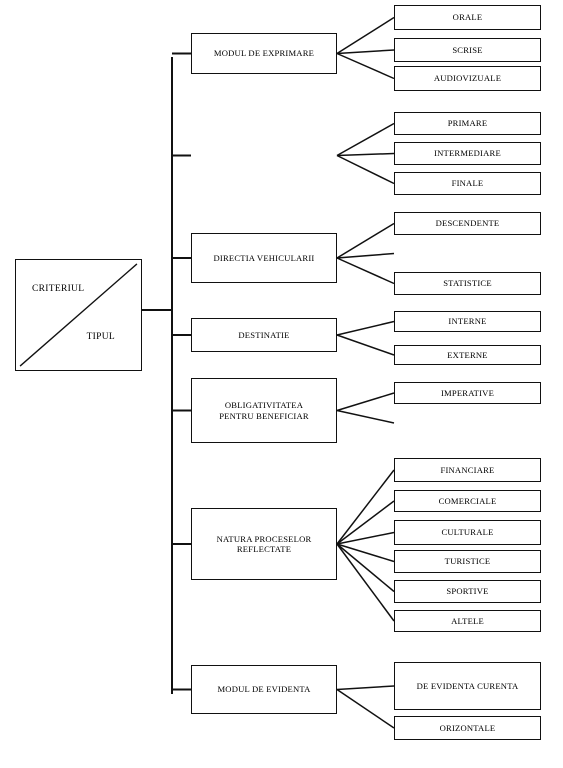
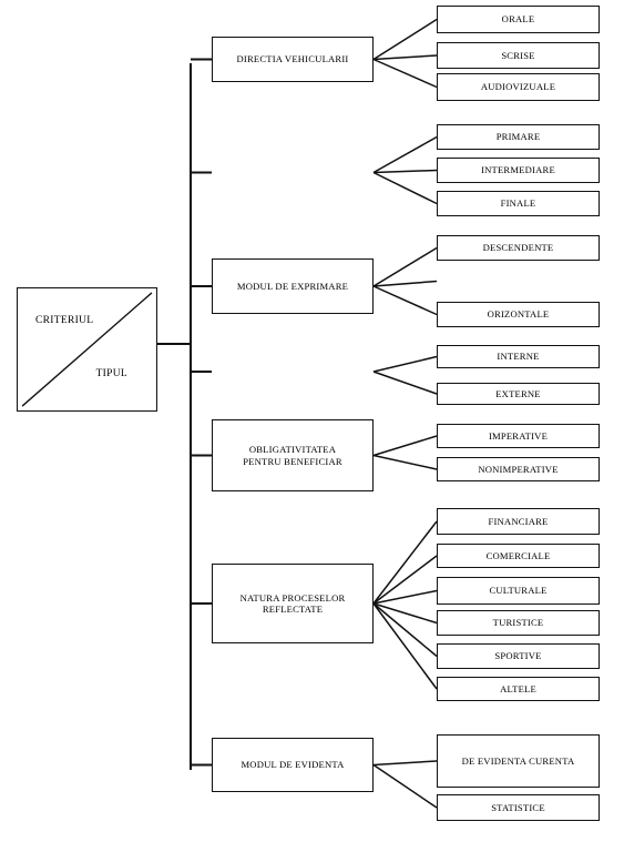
  CRITERIUL
  TIPUL
- MODUL DE EXPRIMARE
+ DIRECTIA VEHICULARII
  ORALE
  SCRISE
  AUDIOVIZUALE
  PRIMARE
  INTERMEDIARE
  FINALE
- DIRECTIA VEHICULARII
+ MODUL DE EXPRIMARE
  DESCENDENTE
- STATISTICE
+ ORIZONTALE
- DESTINATIE
  INTERNE
  EXTERNE
  OBLIGATIVITATEA
  PENTRU BENEFICIAR
  IMPERATIVE
+ NONIMPERATIVE
  NATURA PROCESELOR
  REFLECTATE
  FINANCIARE
  COMERCIALE
  CULTURALE
  TURISTICE
  SPORTIVE
  ALTELE
  MODUL DE EVIDENTA
  DE EVIDENTA CURENTA
- ORIZONTALE
+ STATISTICE
